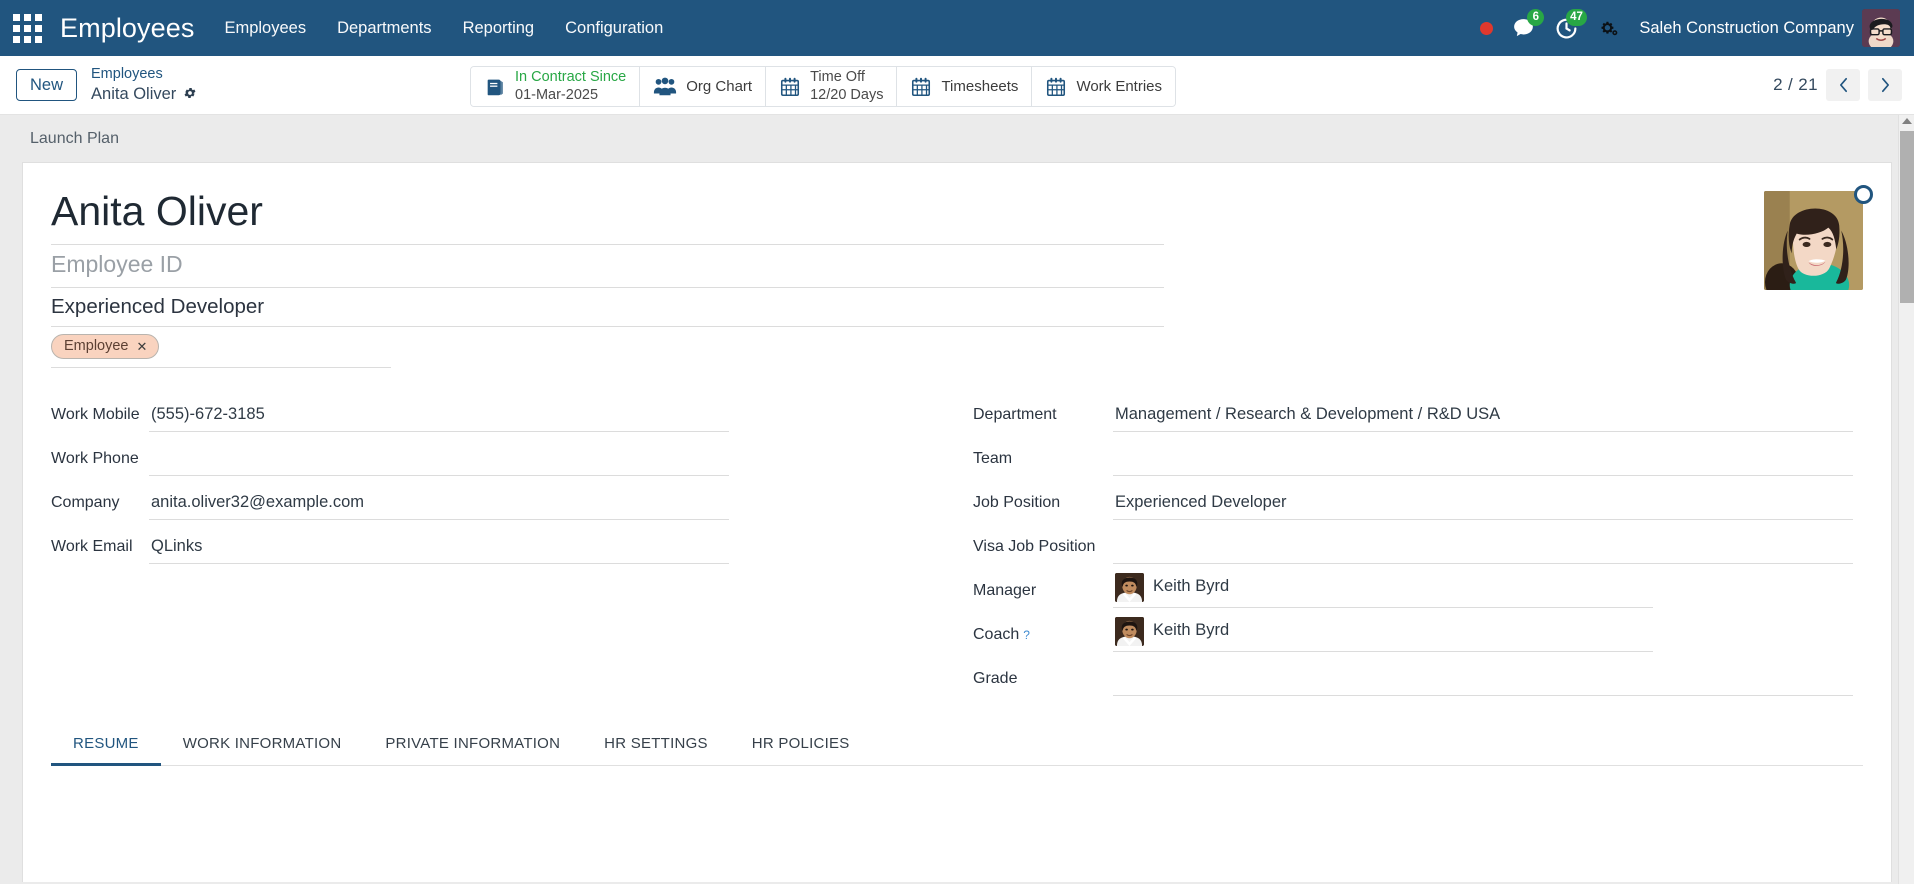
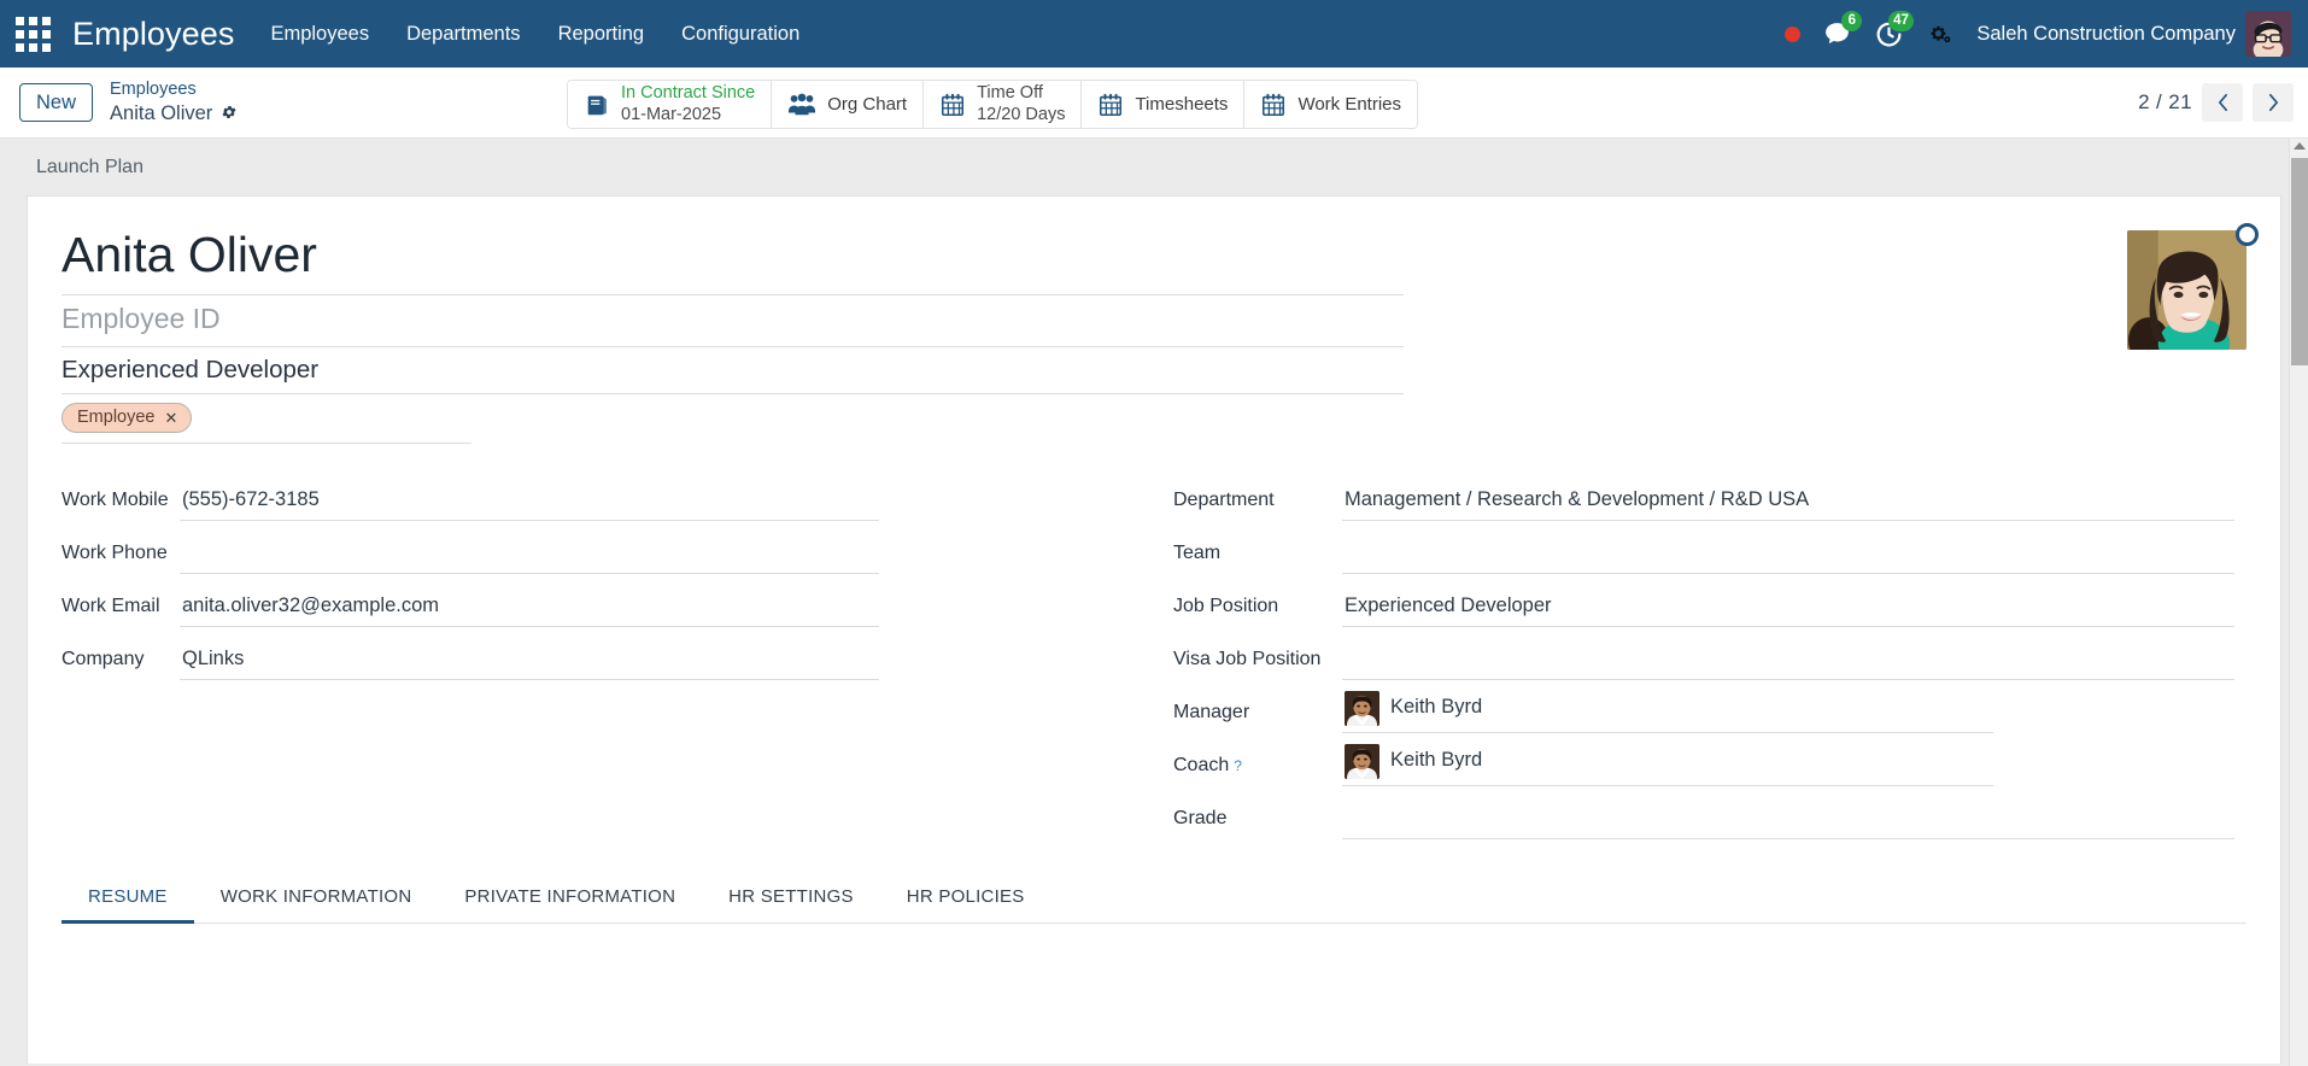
  Employees
  Employees
  Departments
  Reporting
  Configuration
  6
  47
  Saleh Construction Company
  New
  Employees
  Anita Oliver
  In Contract Since
  01-Mar-2025
  Org Chart
  Time Off
  12/20 Days
  Timesheets
  Work Entries
  2 / 21
  Launch Plan
  Anita Oliver
  Employee ID
  Experienced Developer
  Employee
  ✕
  Work Mobile
  (555)-672-3185
  Work Phone
- Company
+ Work Email
  anita.oliver32@example.com
- Work Email
+ Company
  QLinks
  Department
  Management / Research & Development / R&D USA
  Team
  Job Position
  Experienced Developer
  Visa Job Position
  Manager
  Keith Byrd
  Coach
  ?
  Keith Byrd
  Grade
  RESUME
  WORK INFORMATION
  PRIVATE INFORMATION
  HR SETTINGS
  HR POLICIES
